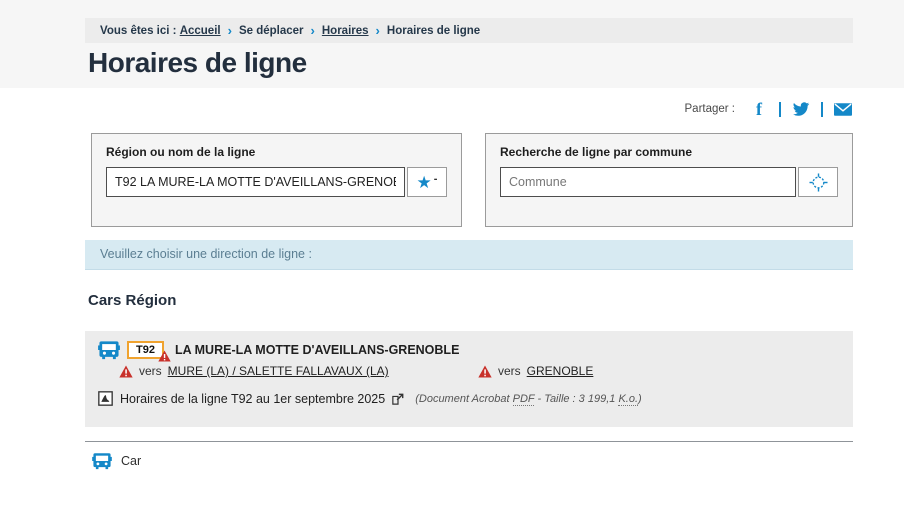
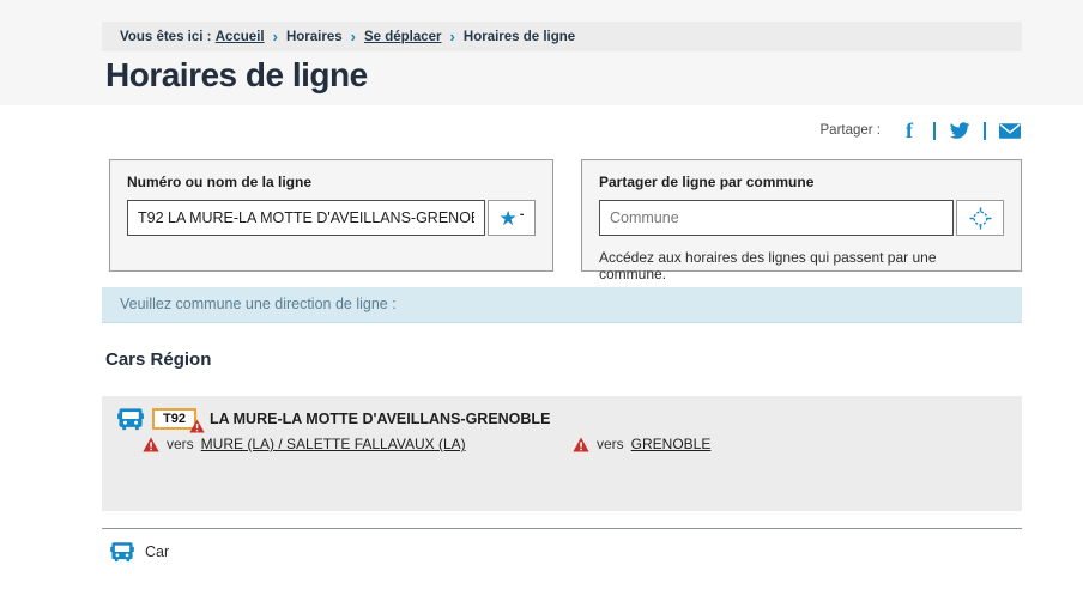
  Vous êtes ici :
  Accueil
  ›
- Se déplacer
+ Horaires
  ›
- Horaires
+ Se déplacer
  ›
  Horaires de ligne
  Horaires de ligne
  Partager :
  f
- Région ou nom de la ligne
+ Numéro ou nom de la ligne
  T92 LA MURE-LA MOTTE D'AVEILLANS-GRENO
  ★
  -
- Recherche de ligne par commune
+ Partager de ligne par commune
  Commune
+ Accédez aux horaires des lignes qui passent par une commune.
- Veuillez choisir une direction de ligne :
+ Veuillez commune une direction de ligne :
  Cars Région
  T92
  LA MURE-LA MOTTE D'AVEILLANS-GRENOBLE
  vers
  MURE (LA) / SALETTE FALLAVAUX (LA)
  vers
  GRENOBLE
- Horaires de la ligne T92 au 1er septembre 2025
- (Document Acrobat PDF - Taille : 3 199,1 K.o.)
  Car
